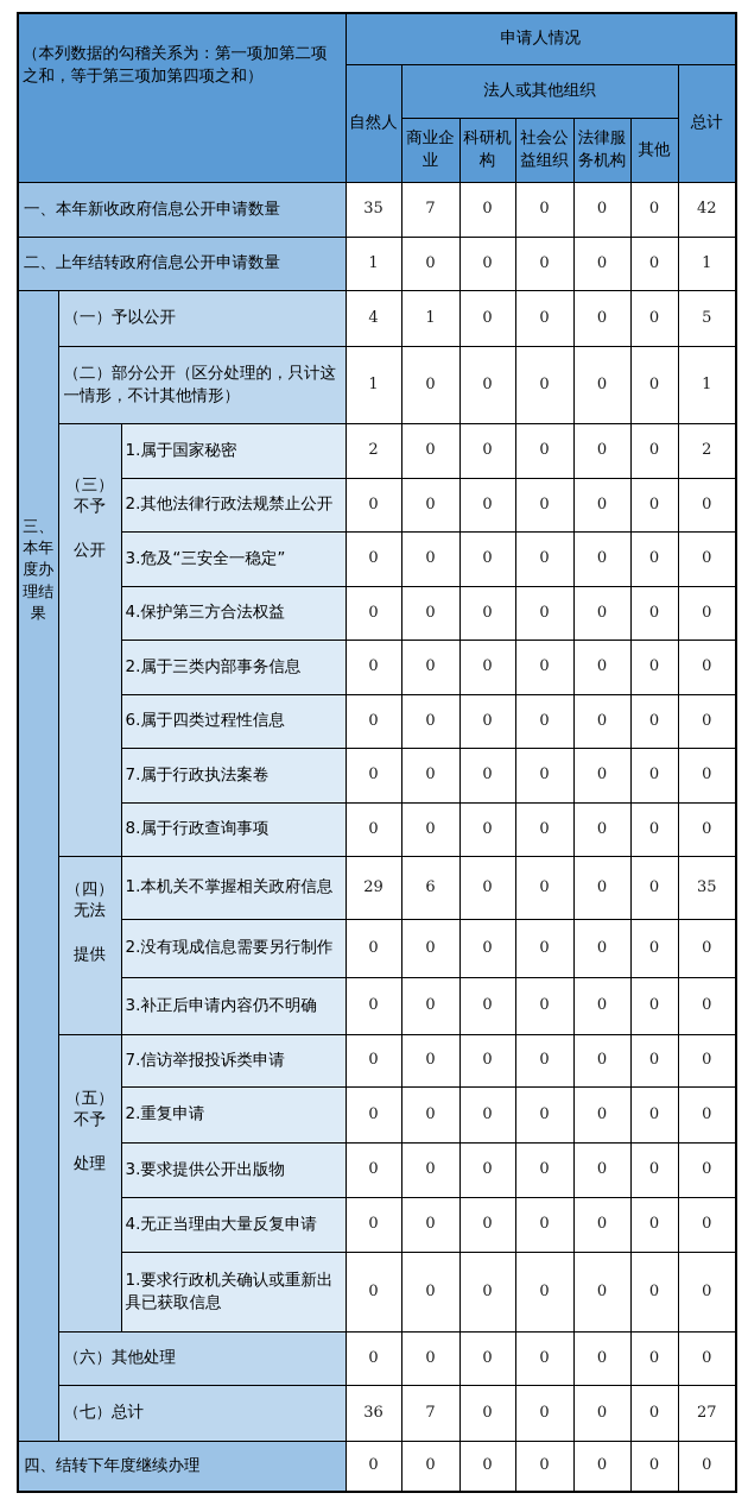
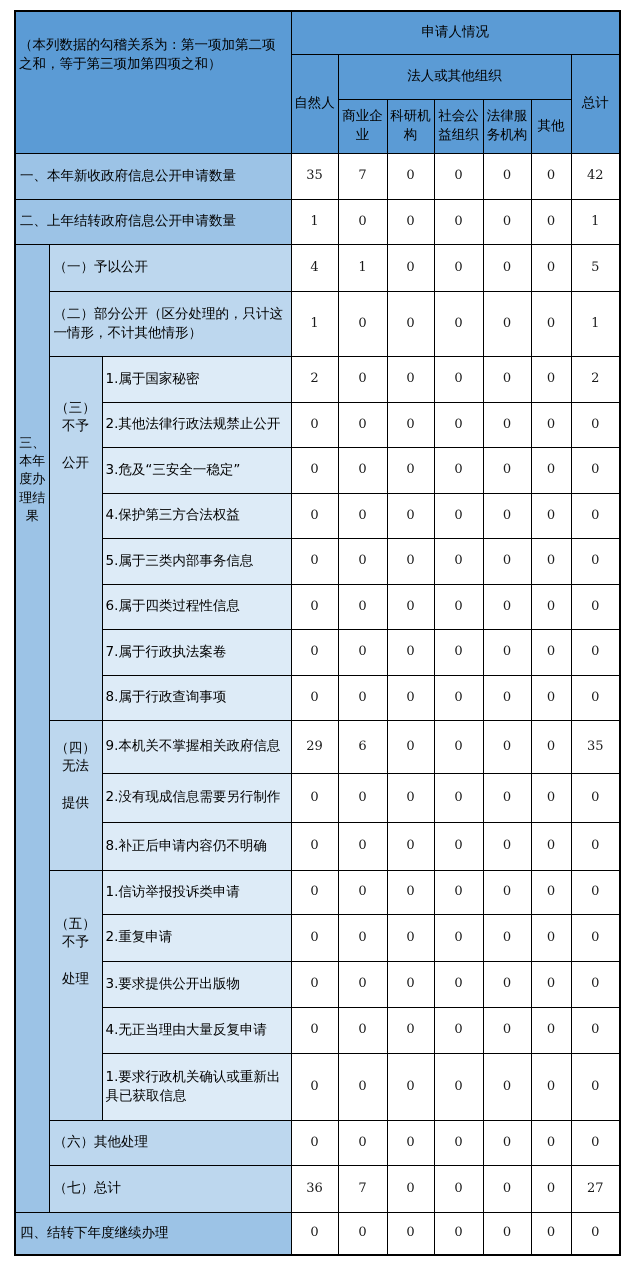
  （本列数据的勾稽关系为：第一项加第二项之和，等于第三项加第四项之和）	申请人情况
  自然人	法人或其他组织	总计
  商业企业	科研机构	社会公益组织	法律服务机构	其他
  一、本年新收政府信息公开申请数量	35	7	0	0	0	0	42
  二、上年结转政府信息公开申请数量	1	0	0	0	0	0	1
  三、本年度办理结果	（一）予以公开	4	1	0	0	0	0	5
  （二）部分公开（区分处理的，只计这一情形，不计其他情形）	1	0	0	0	0	0	1
  （三） 不予 公开	1.属于国家秘密	2	0	0	0	0	0	2
  2.其他法律行政法规禁止公开	0	0	0	0	0	0	0
  3.危及“三安全一稳定”	0	0	0	0	0	0	0
  4.保护第三方合法权益	0	0	0	0	0	0	0
- 2.属于三类内部事务信息	0	0	0	0	0	0	0
+ 5.属于三类内部事务信息	0	0	0	0	0	0	0
  6.属于四类过程性信息	0	0	0	0	0	0	0
  7.属于行政执法案卷	0	0	0	0	0	0	0
  8.属于行政查询事项	0	0	0	0	0	0	0
- （四） 无法 提供	1.本机关不掌握相关政府信息	29	6	0	0	0	0	35
+ （四） 无法 提供	9.本机关不掌握相关政府信息	29	6	0	0	0	0	35
  2.没有现成信息需要另行制作	0	0	0	0	0	0	0
- 3.补正后申请内容仍不明确	0	0	0	0	0	0	0
+ 8.补正后申请内容仍不明确	0	0	0	0	0	0	0
- （五） 不予 处理	7.信访举报投诉类申请	0	0	0	0	0	0	0
+ （五） 不予 处理	1.信访举报投诉类申请	0	0	0	0	0	0	0
  2.重复申请	0	0	0	0	0	0	0
  3.要求提供公开出版物	0	0	0	0	0	0	0
  4.无正当理由大量反复申请	0	0	0	0	0	0	0
  1.要求行政机关确认或重新出具已获取信息	0	0	0	0	0	0	0
  （六）其他处理	0	0	0	0	0	0	0
  （七）总计	36	7	0	0	0	0	27
  四、结转下年度继续办理	0	0	0	0	0	0	0
